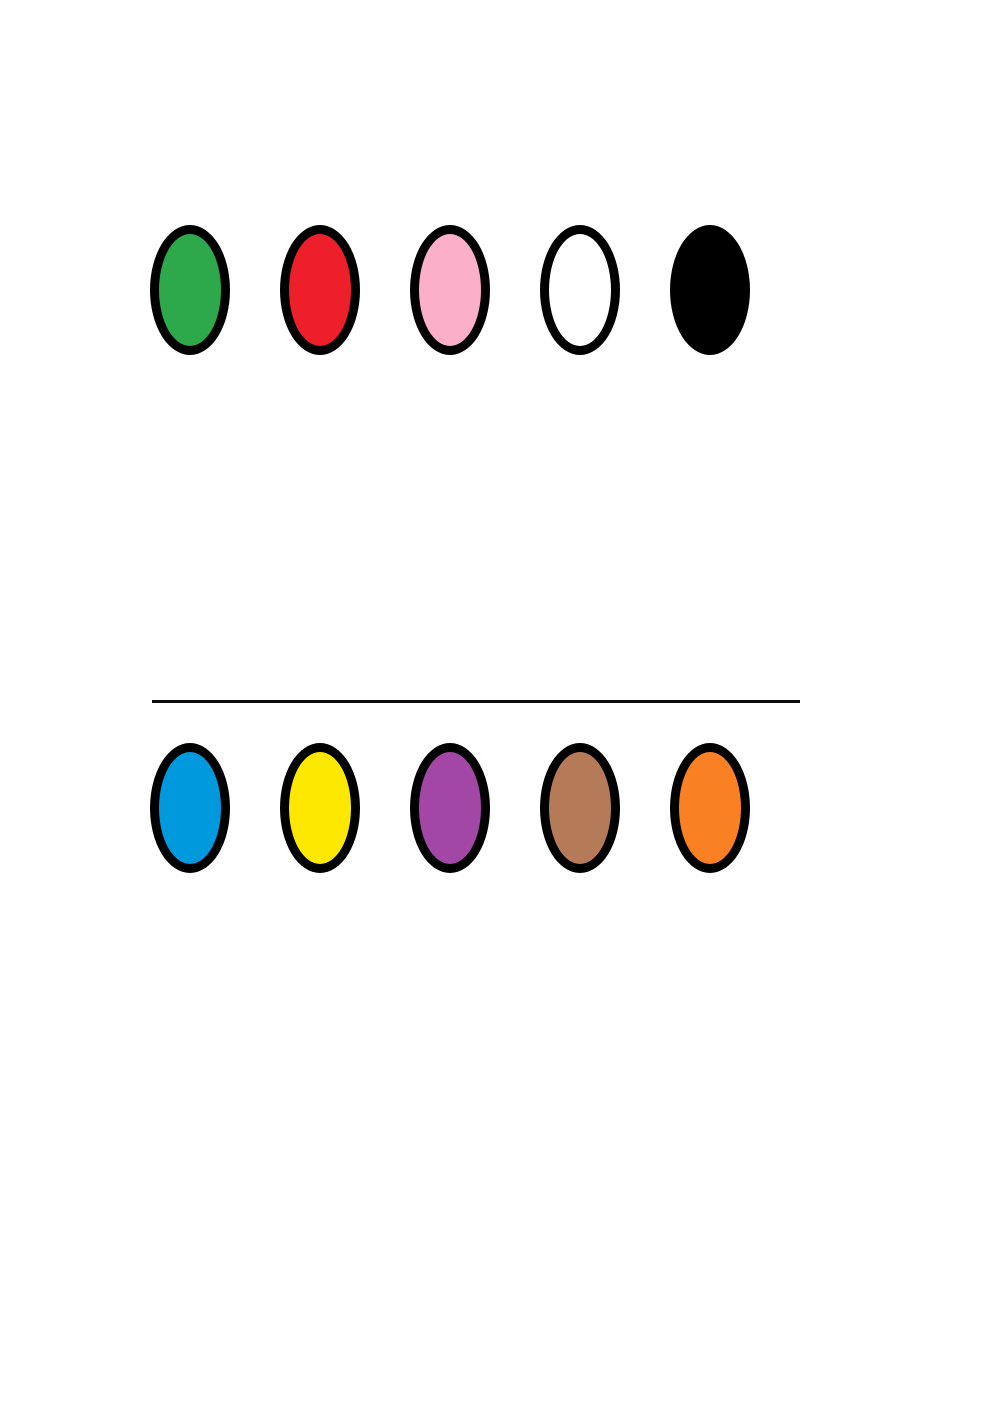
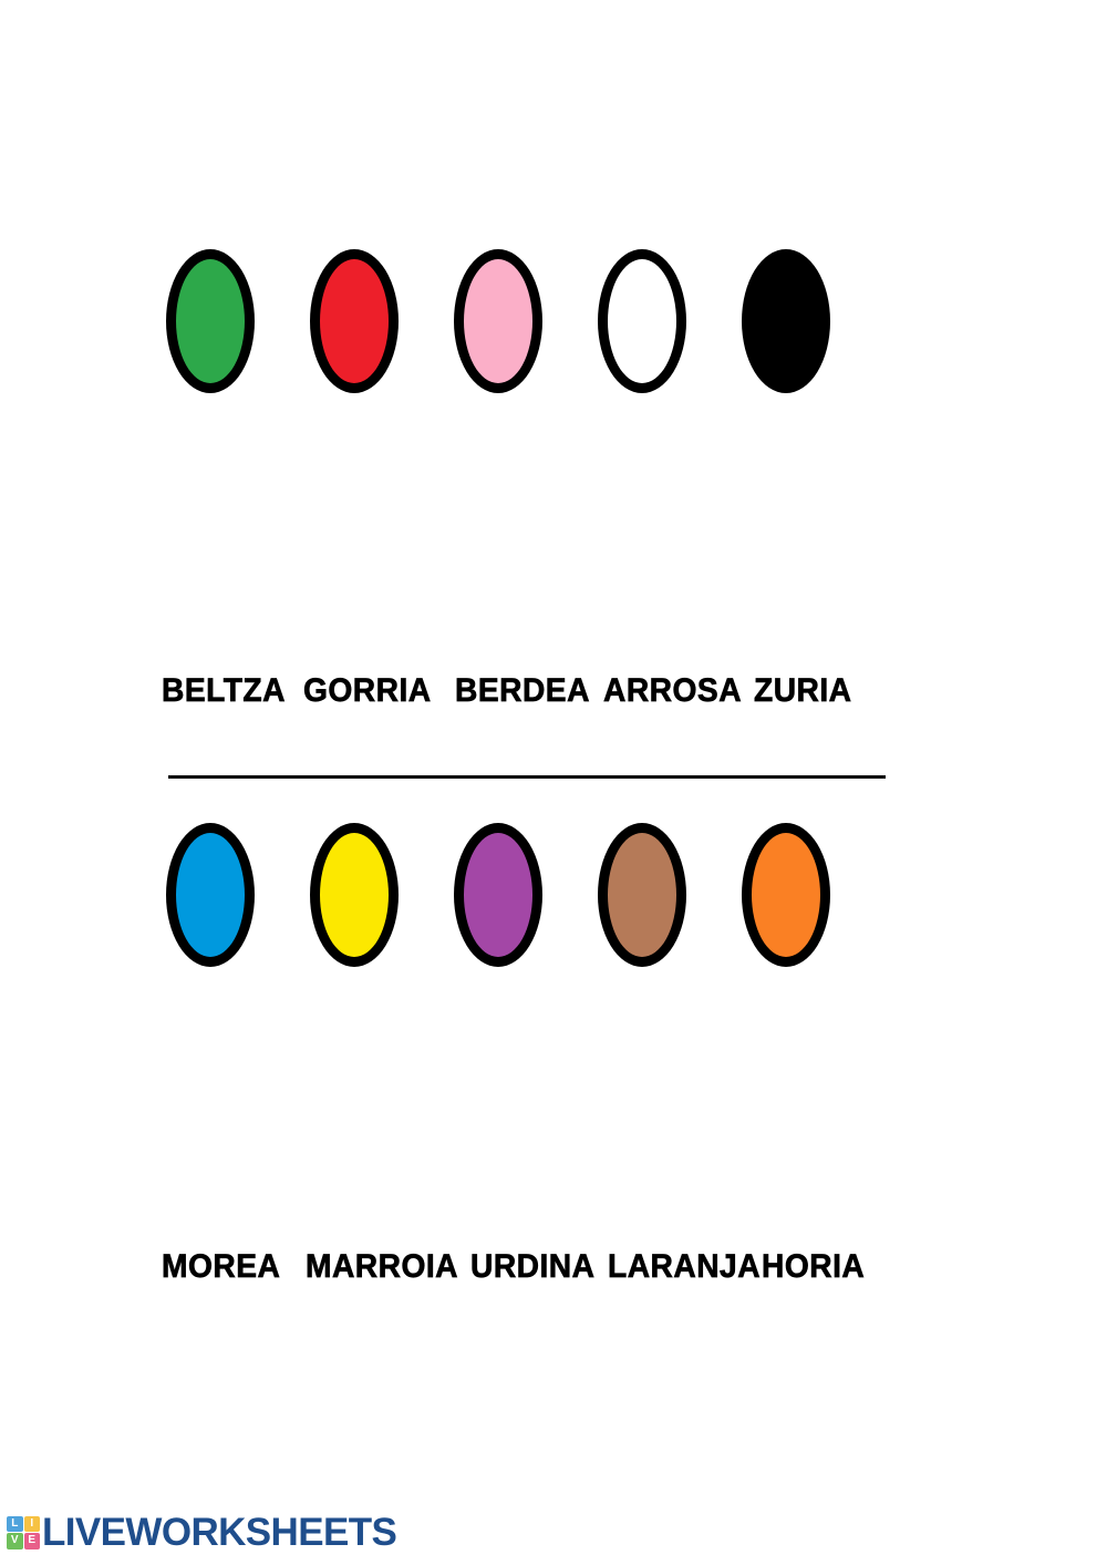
+ BELTZA
+ GORRIA
+ BERDEA
+ ARROSA
+ ZURIA
+ MOREA
+ MARROIA
+ URDINA
+ LARANJA
+ HORIA
+ L
+ I
+ V
+ E
+ LIVEWORKSHEETS
